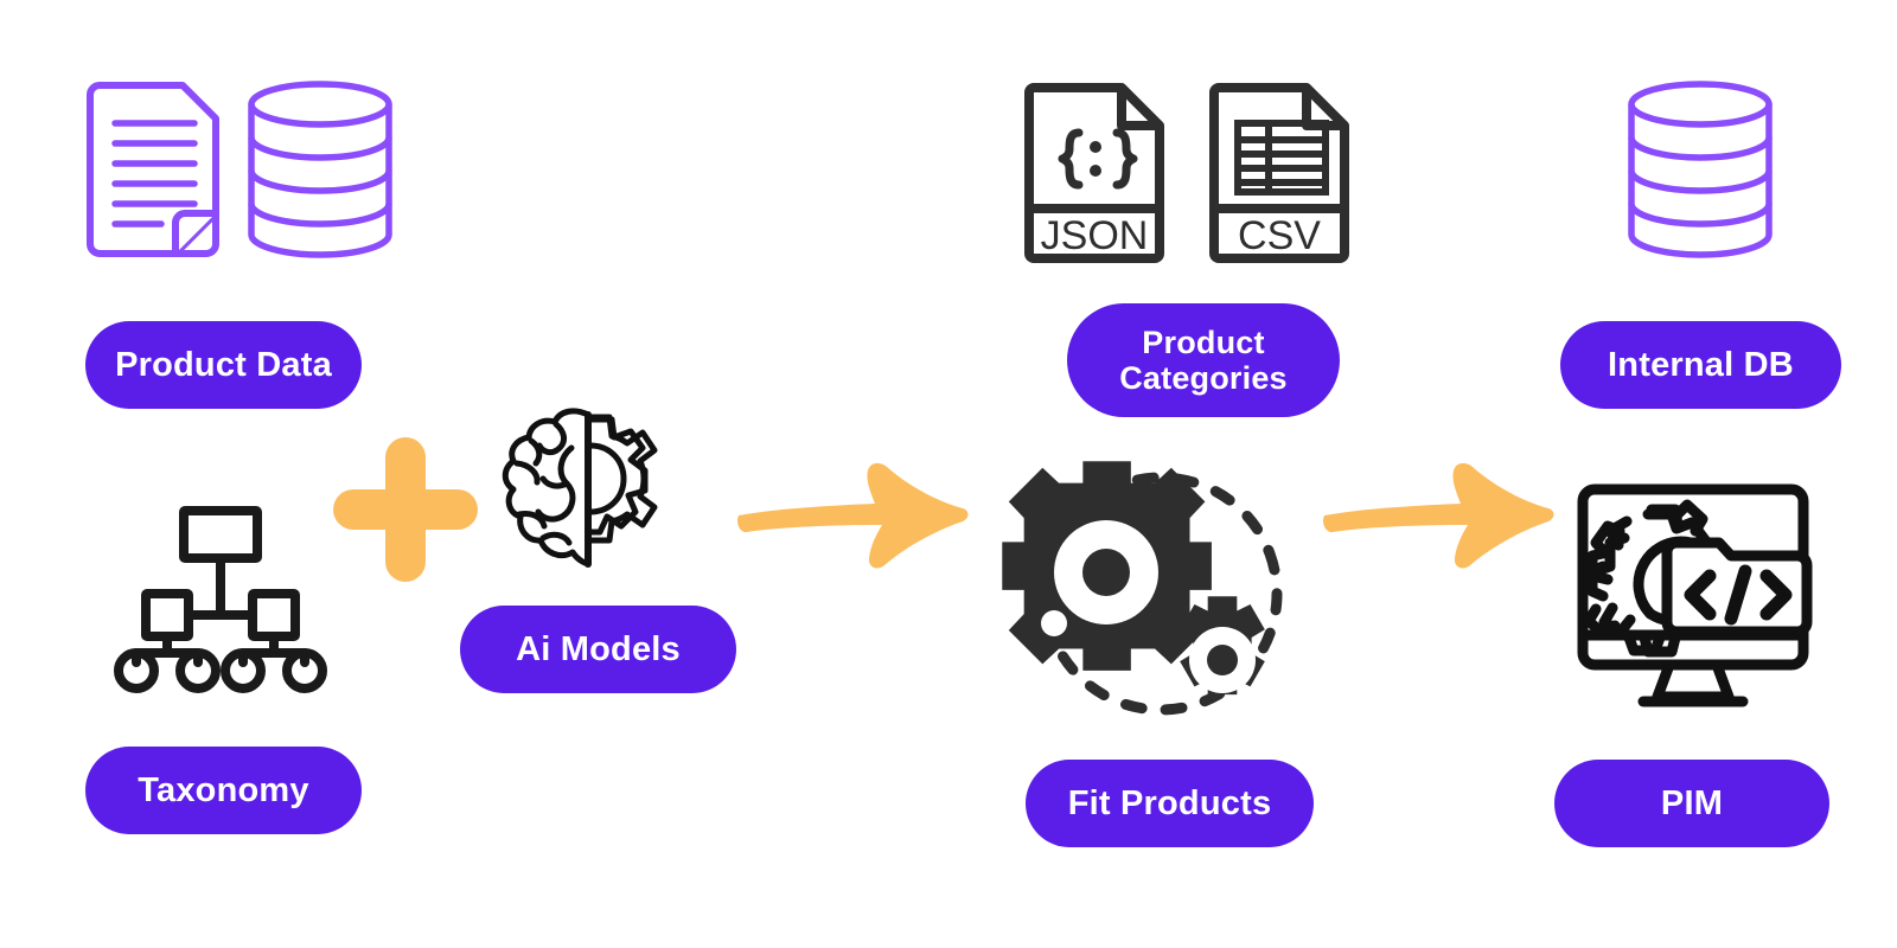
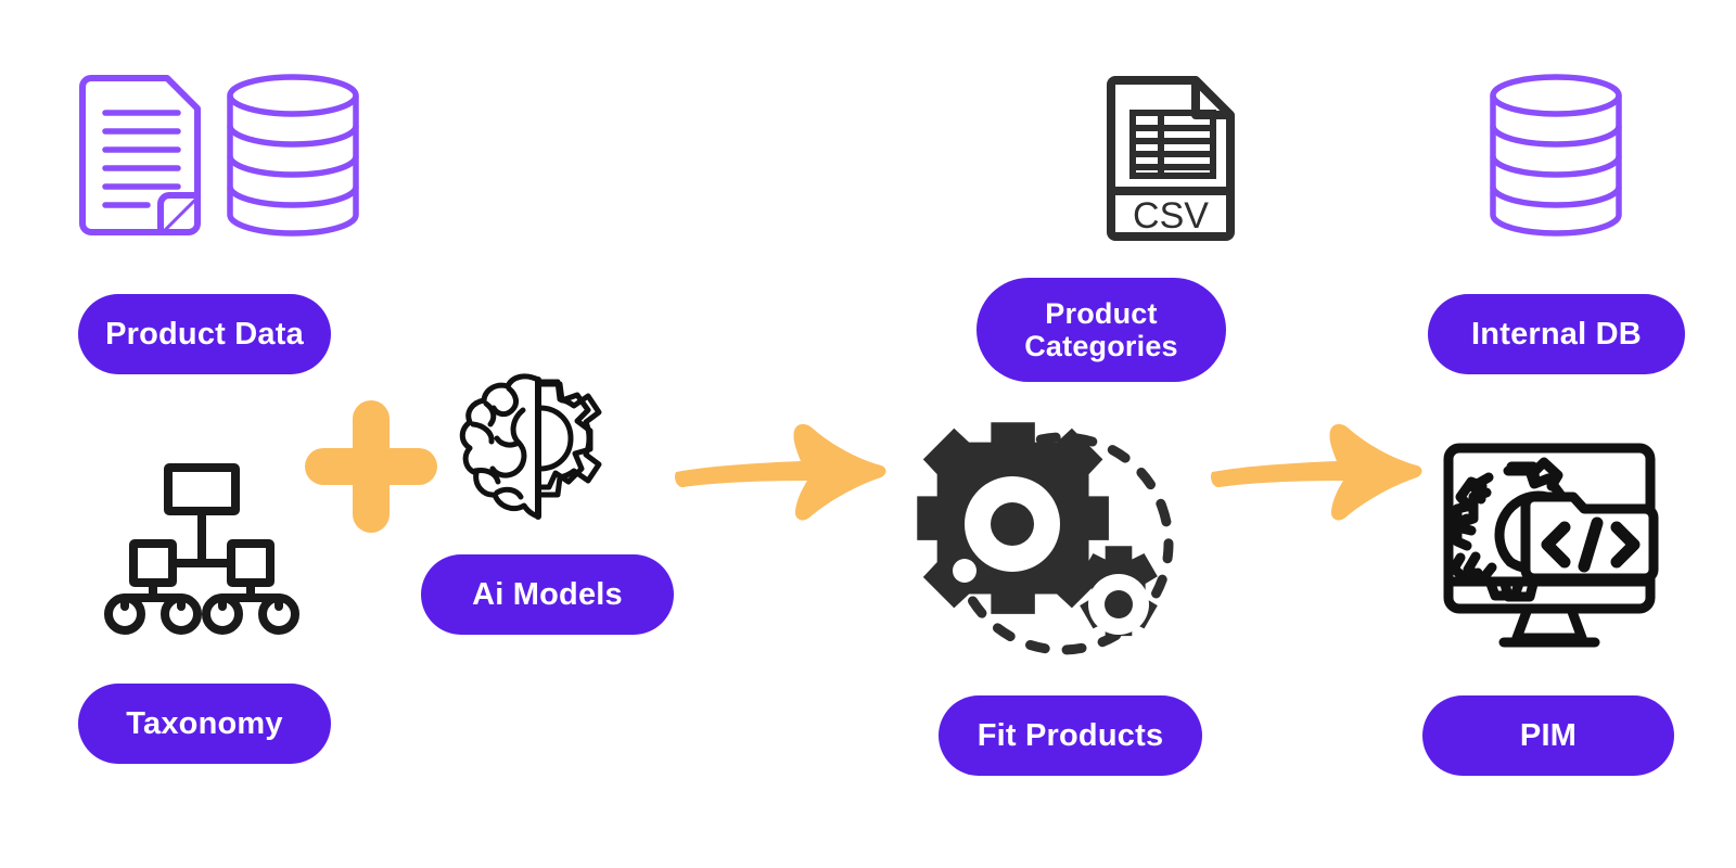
  Product Data
  Taxonomy
  Ai Models
- JSON
  CSV
  Product
  Categories
  Fit Products
  Internal DB
  PIM
